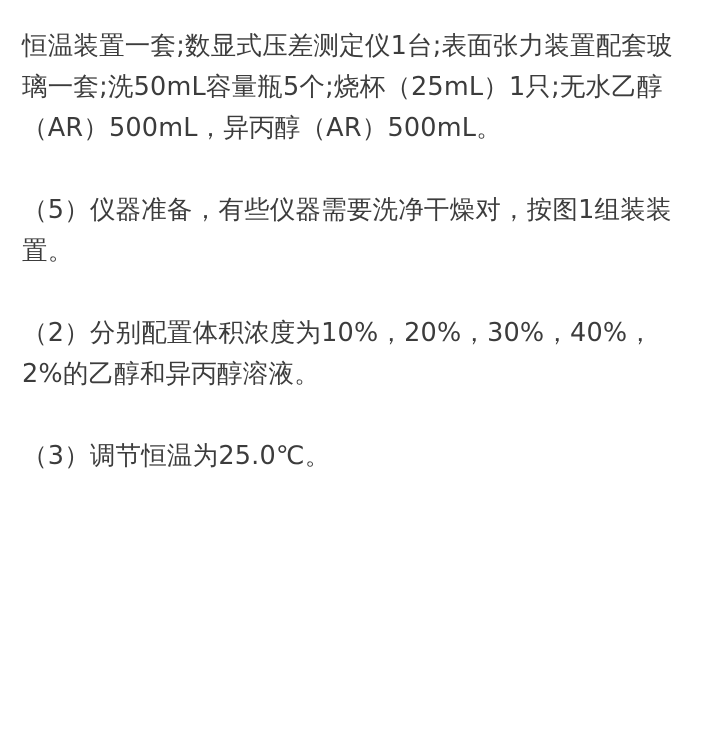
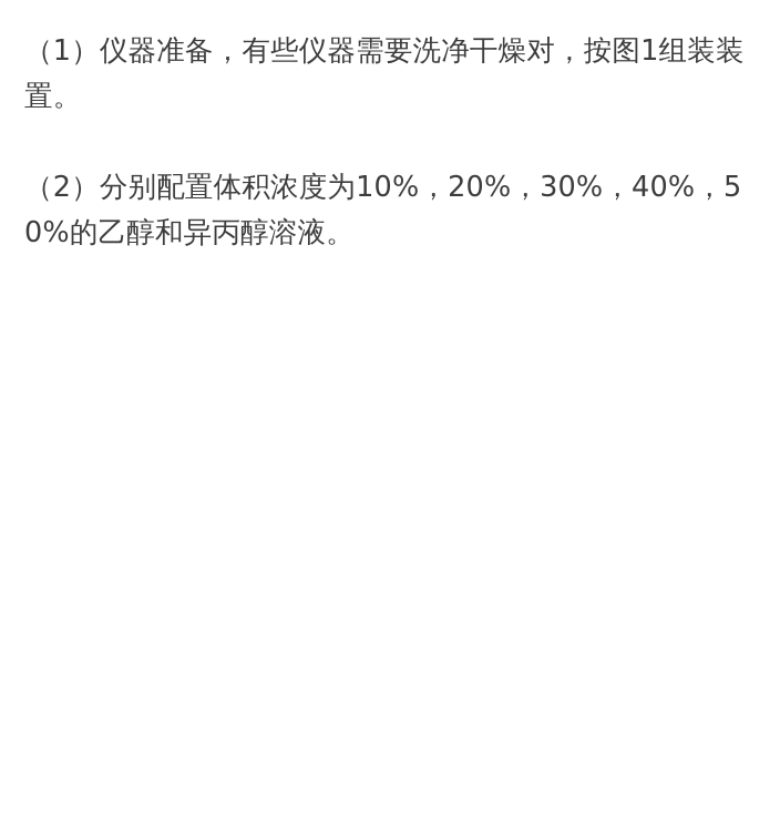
- 恒温装置一套;数显式压差测定仪1台;表面张力装置配套玻璃一套;洗50mL容量瓶5个;烧杯（25mL）1只;无水乙醇（AR）500mL，异丙醇（AR）500mL。
- （5）仪器准备，有些仪器需要洗净干燥对，按图1组装装置。
+ （1）仪器准备，有些仪器需要洗净干燥对，按图1组装装置。
- （2）分别配置体积浓度为10%，20%，30%，40%，2%的乙醇和异丙醇溶液。
+ （2）分别配置体积浓度为10%，20%，30%，40%，50%的乙醇和异丙醇溶液。
- （3）调节恒温为25.0℃。
